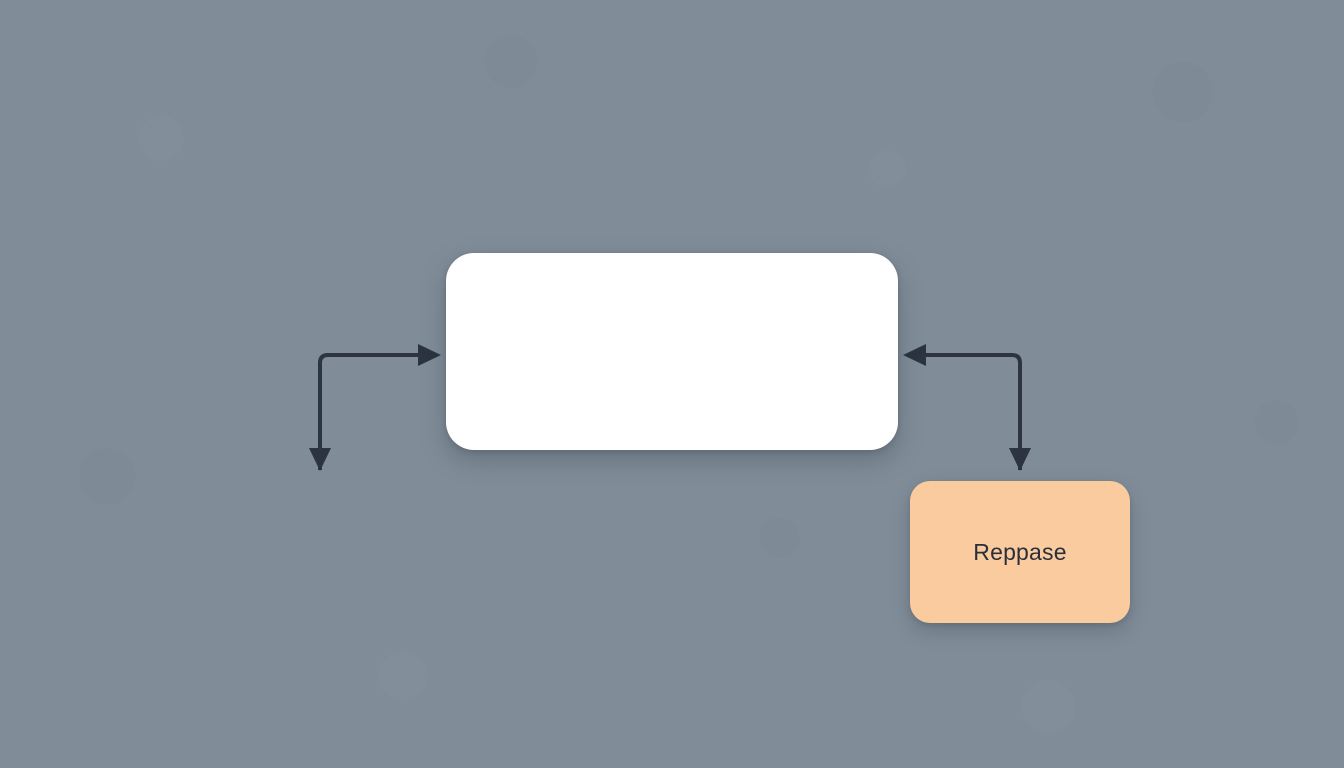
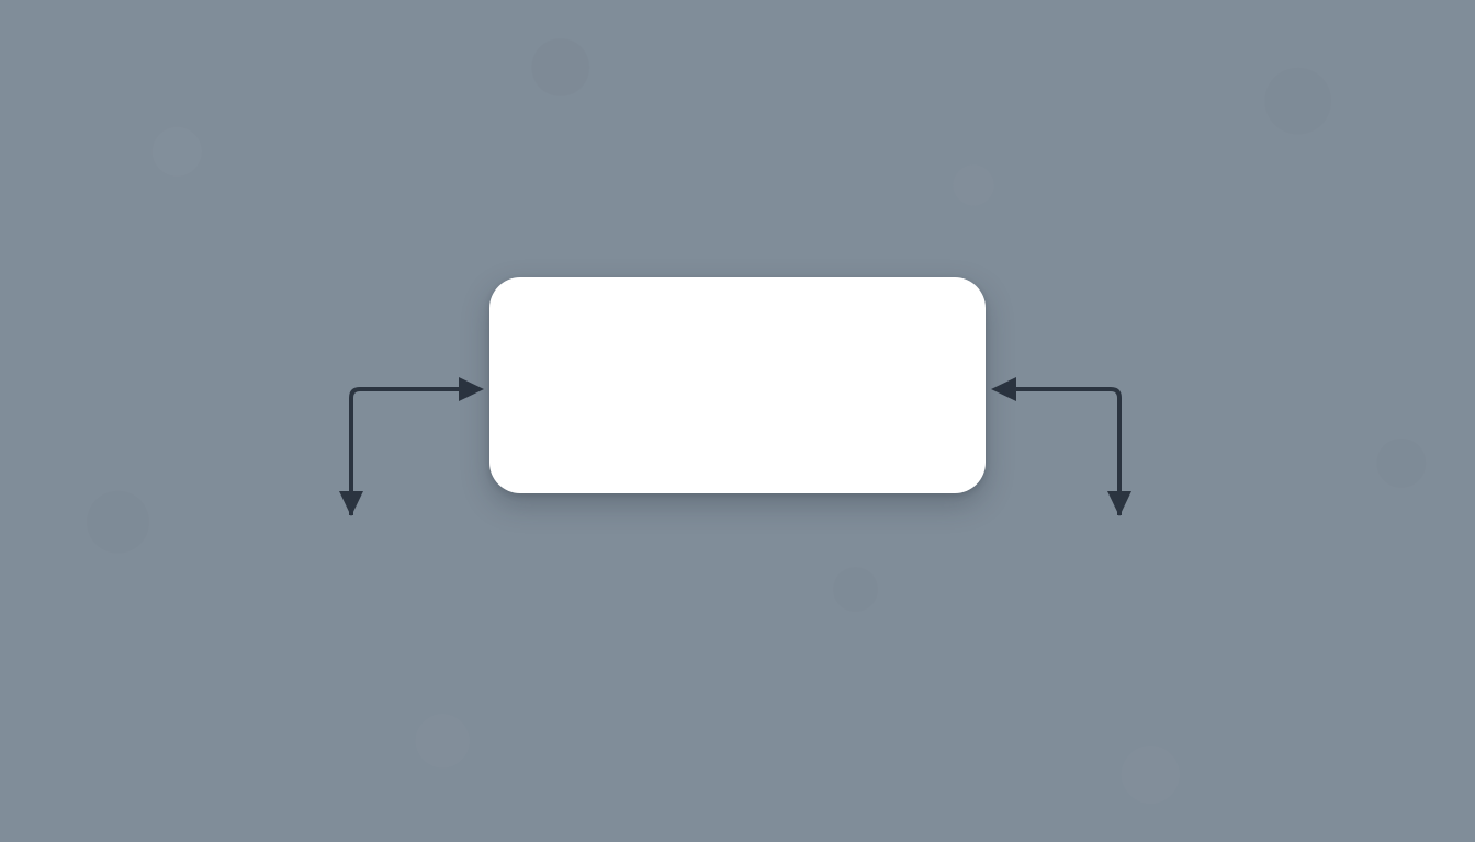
- Reppase
